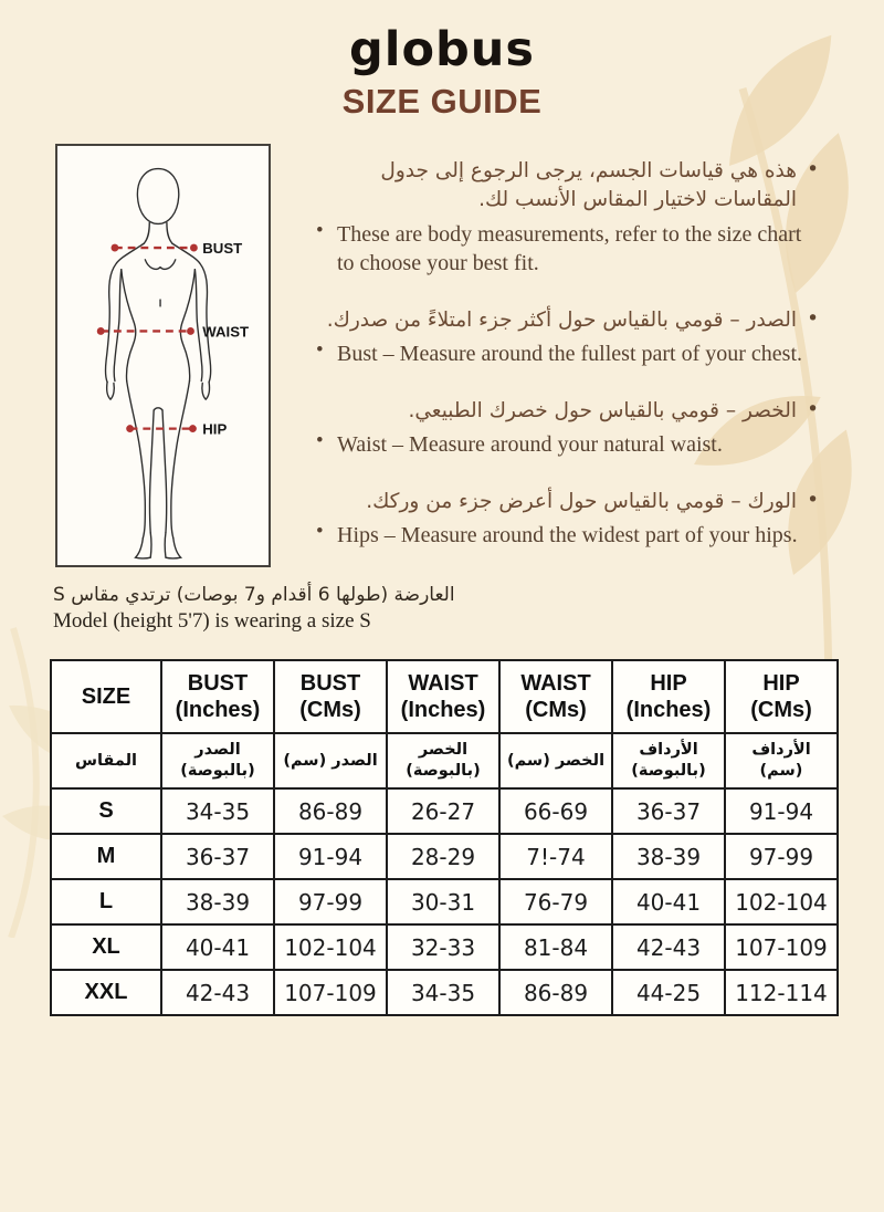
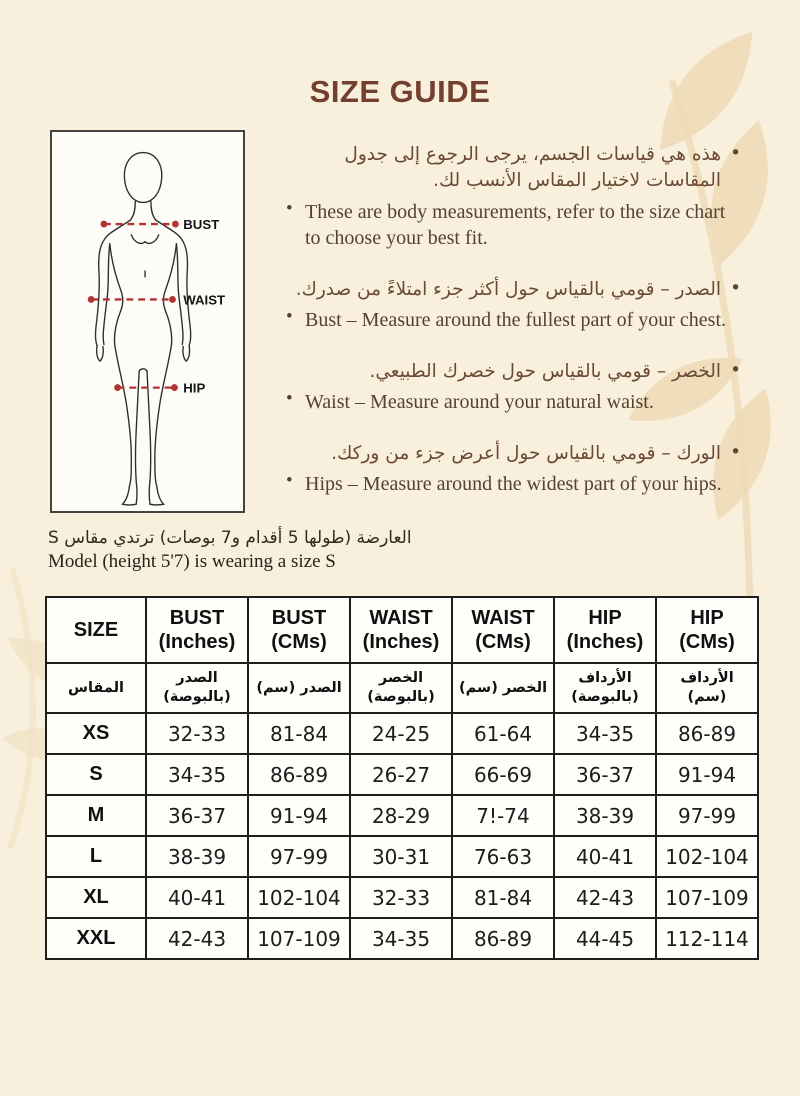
- globus
  SIZE GUIDE
  BUST
  WAIST
  HIP
  هذه هي قياسات الجسم، يرجى الرجوع إلى جدول المقاسات لاختيار المقاس الأنسب لك.
  These are body measurements, refer to the size chart to choose your best fit.
  الصدر – قومي بالقياس حول أكثر جزء امتلاءً من صدرك.
  Bust – Measure around the fullest part of your chest.
  الخصر – قومي بالقياس حول خصرك الطبيعي.
  Waist – Measure around your natural waist.
  الورك – قومي بالقياس حول أعرض جزء من وركك.
  Hips – Measure around the widest part of your hips.
- العارضة (طولها 6 أقدام و7 بوصات) ترتدي مقاس S
+ العارضة (طولها 5 أقدام و7 بوصات) ترتدي مقاس S
  Model (height 5'7) is wearing a size S
  SIZE	BUST(Inches)	BUST(CMs)	WAIST(Inches)	WAIST(CMs)	HIP(Inches)	HIP(CMs)
  المقاس	الصدر (بالبوصة)	الصدر (سم)	الخصر (بالبوصة)	الخصر (سم)	الأرداف (بالبوصة)	الأرداف (سم)
+ XS	32-33	81-84	24-25	61-64	34-35	86-89
  S	34-35	86-89	26-27	66-69	36-37	91-94
  M	36-37	91-94	28-29	7!-74	38-39	97-99
- L	38-39	97-99	30-31	76-79	40-41	102-104
+ L	38-39	97-99	30-31	76-63	40-41	102-104
  XL	40-41	102-104	32-33	81-84	42-43	107-109
- XXL	42-43	107-109	34-35	86-89	44-25	112-114
+ XXL	42-43	107-109	34-35	86-89	44-45	112-114
